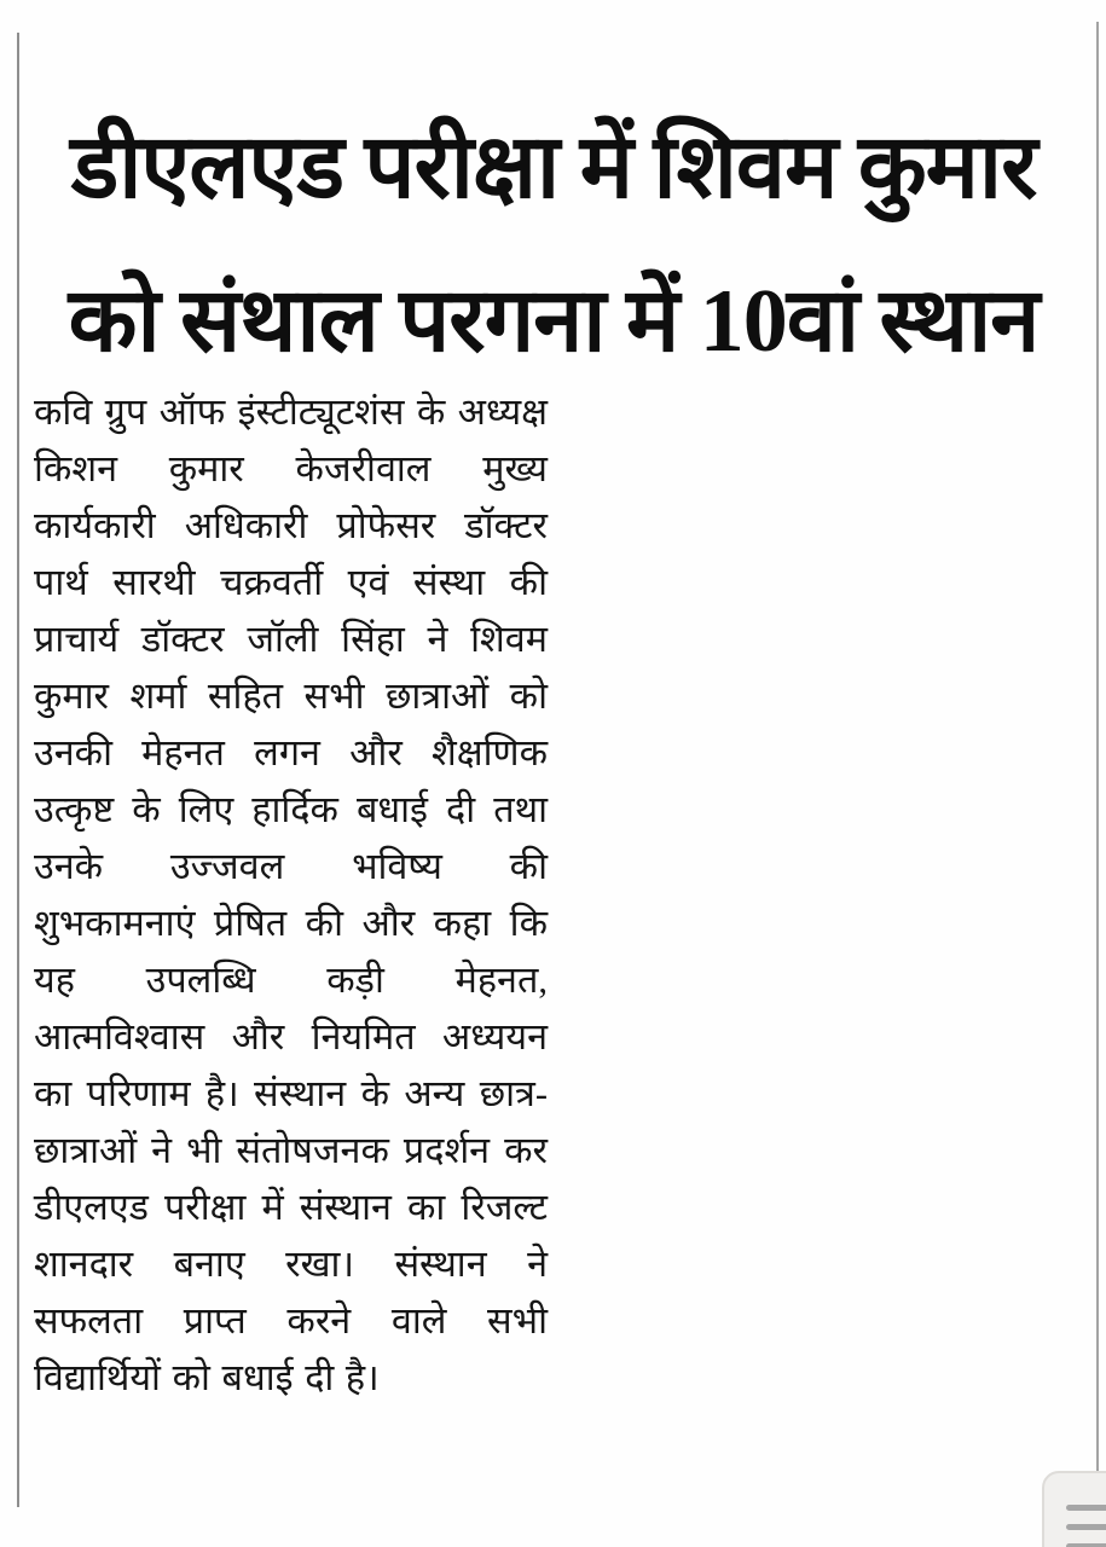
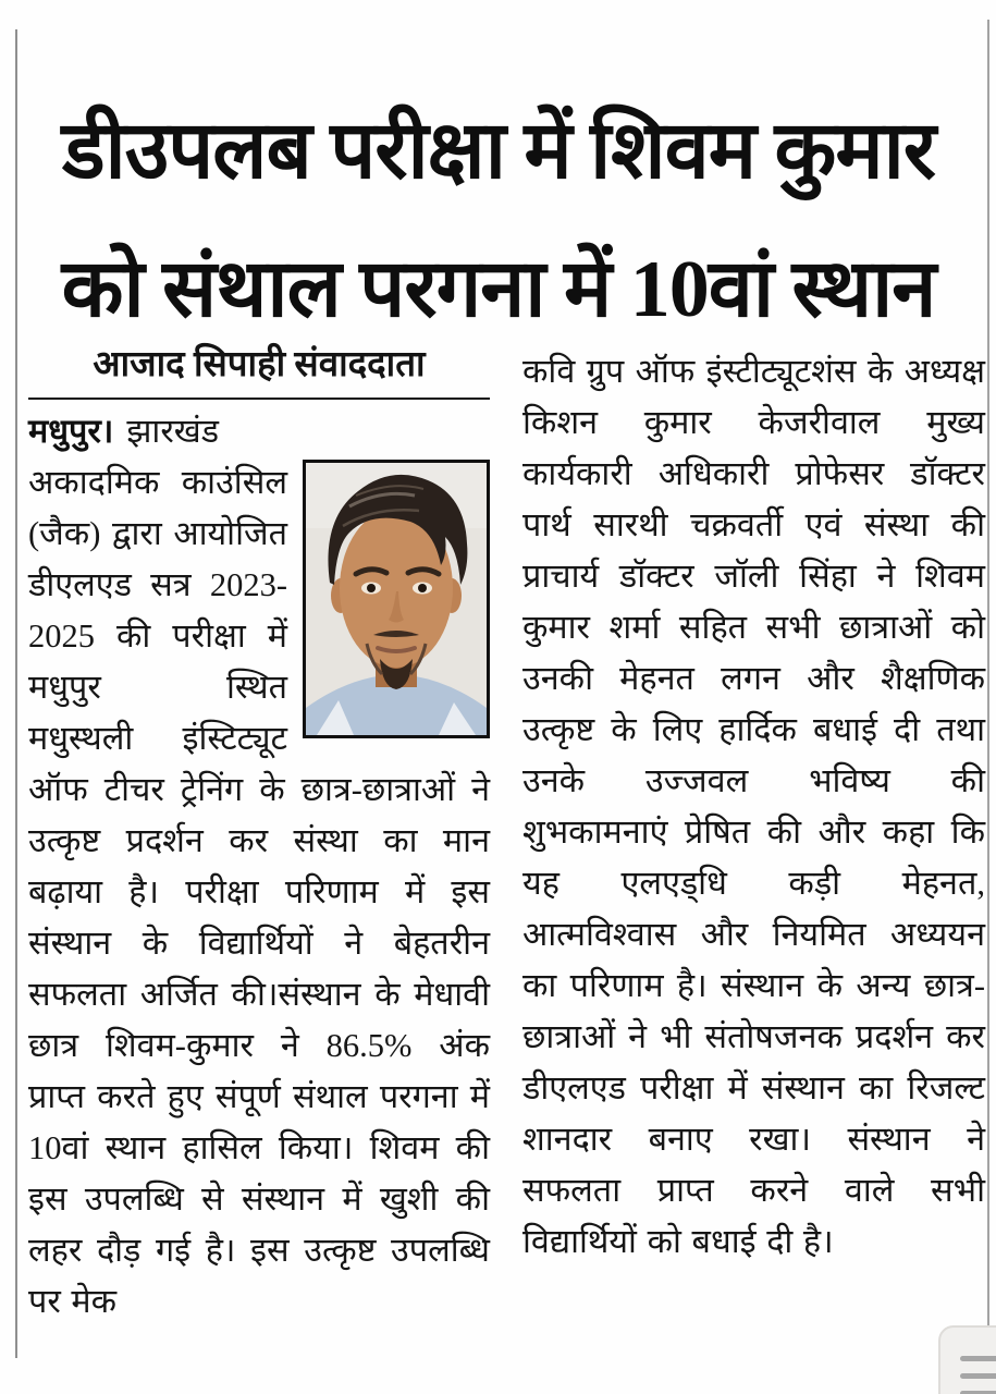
- डीएलएड परीक्षा में शिवम कुमार
+ डीउपलब परीक्षा में शिवम कुमार
  को संथाल परगना में 10वां स्थान
+ आजाद सिपाही संवाददाता
+ मधुपुर। झारखंड अकादमिक काउंसिल (जैक) द्वारा आयोजित डीएलएड सत्र 2023-2025 की परीक्षा में मधुपुर स्थित मधुस्थली इंस्टिट्यूट ऑफ टीचर ट्रेनिंग के छात्र-छात्राओं ने उत्कृष्ट प्रदर्शन कर संस्था का मान बढ़ाया है। परीक्षा परिणाम में इस संस्थान के विद्यार्थियों ने बेहतरीन सफलता अर्जित की।संस्थान के मेधावी छात्र शिवम-कुमार ने 86.5% अंक प्राप्त करते हुए संपूर्ण संथाल परगना में 10वां स्थान हासिल किया। शिवम की इस उपलब्धि से संस्थान में खुशी की लहर दौड़ गई है। इस उत्कृष्ट उपलब्धि पर मेक
- कवि ग्रुप ऑफ इंस्टीट्यूटशंस के अध्यक्ष किशन कुमार केजरीवाल मुख्य कार्यकारी अधिकारी प्रोफेसर डॉक्टर पार्थ सारथी चक्रवर्ती एवं संस्था की प्राचार्य डॉक्टर जॉली सिंहा ने शिवम कुमार शर्मा सहित सभी छात्राओं को उनकी मेहनत लगन और शैक्षणिक उत्कृष्ट के लिए हार्दिक बधाई दी तथा उनके उज्जवल भविष्य की शुभकामनाएं प्रेषित की और कहा कि यह उपलब्धि कड़ी मेहनत, आत्मविश्वास और नियमित अध्ययन का परिणाम है। संस्थान के अन्य छात्र-छात्राओं ने भी संतोषजनक प्रदर्शन कर डीएलएड परीक्षा में संस्थान का रिजल्ट शानदार बनाए रखा। संस्थान ने सफलता प्राप्त करने वाले सभी विद्यार्थियों को बधाई दी है।
+ कवि ग्रुप ऑफ इंस्टीट्यूटशंस के अध्यक्ष किशन कुमार केजरीवाल मुख्य कार्यकारी अधिकारी प्रोफेसर डॉक्टर पार्थ सारथी चक्रवर्ती एवं संस्था की प्राचार्य डॉक्टर जॉली सिंहा ने शिवम कुमार शर्मा सहित सभी छात्राओं को उनकी मेहनत लगन और शैक्षणिक उत्कृष्ट के लिए हार्दिक बधाई दी तथा उनके उज्जवल भविष्य की शुभकामनाएं प्रेषित की और कहा कि यह एलएड्धि कड़ी मेहनत, आत्मविश्वास और नियमित अध्ययन का परिणाम है। संस्थान के अन्य छात्र-छात्राओं ने भी संतोषजनक प्रदर्शन कर डीएलएड परीक्षा में संस्थान का रिजल्ट शानदार बनाए रखा। संस्थान ने सफलता प्राप्त करने वाले सभी विद्यार्थियों को बधाई दी है।
